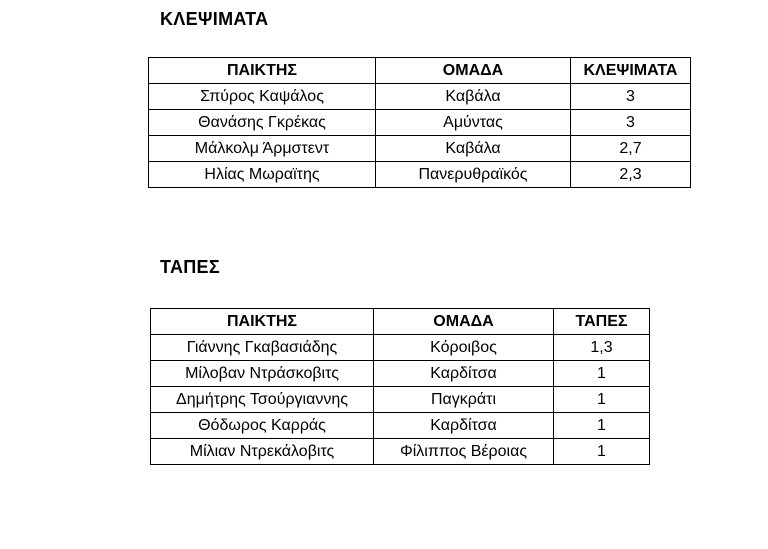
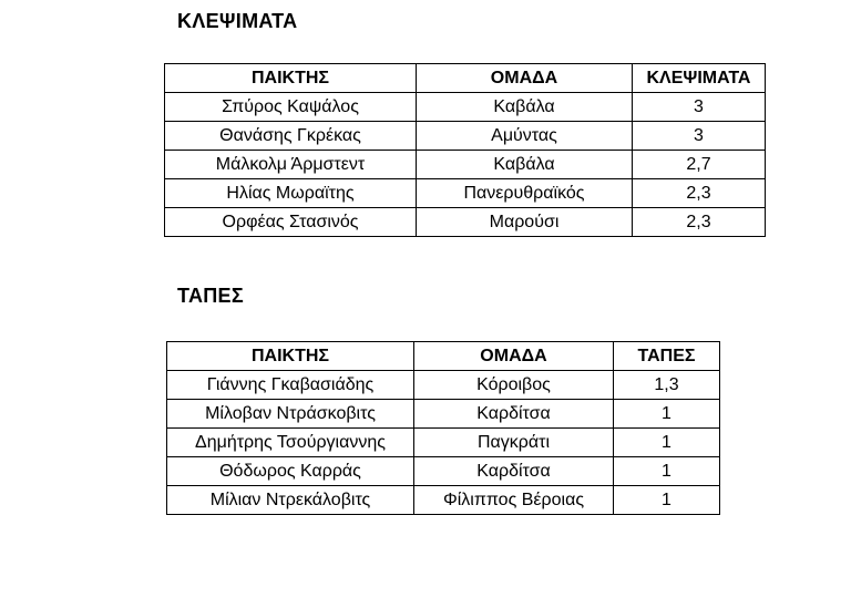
  ΚΛΕΨΙΜΑΤΑ
  ΠΑΙΚΤΗΣ	ΟΜΑΔΑ	ΚΛΕΨΙΜΑΤΑ
  Σπύρος Καψάλος	Καβάλα	3
  Θανάσης Γκρέκας	Αμύντας	3
  Μάλκολμ Άρμστεντ	Καβάλα	2,7
  Ηλίας Μωραϊτης	Πανερυθραϊκός	2,3
+ Ορφέας Στασινός	Μαρούσι	2,3
  ΤΑΠΕΣ
  ΠΑΙΚΤΗΣ	ΟΜΑΔΑ	ΤΑΠΕΣ
  Γιάννης Γκαβασιάδης	Κόροιβος	1,3
  Μίλοβαν Ντράσκοβιτς	Καρδίτσα	1
  Δημήτρης Τσούργιαννης	Παγκράτι	1
  Θόδωρος Καρράς	Καρδίτσα	1
  Μίλιαν Ντρεκάλοβιτς	Φίλιππος Βέροιας	1
